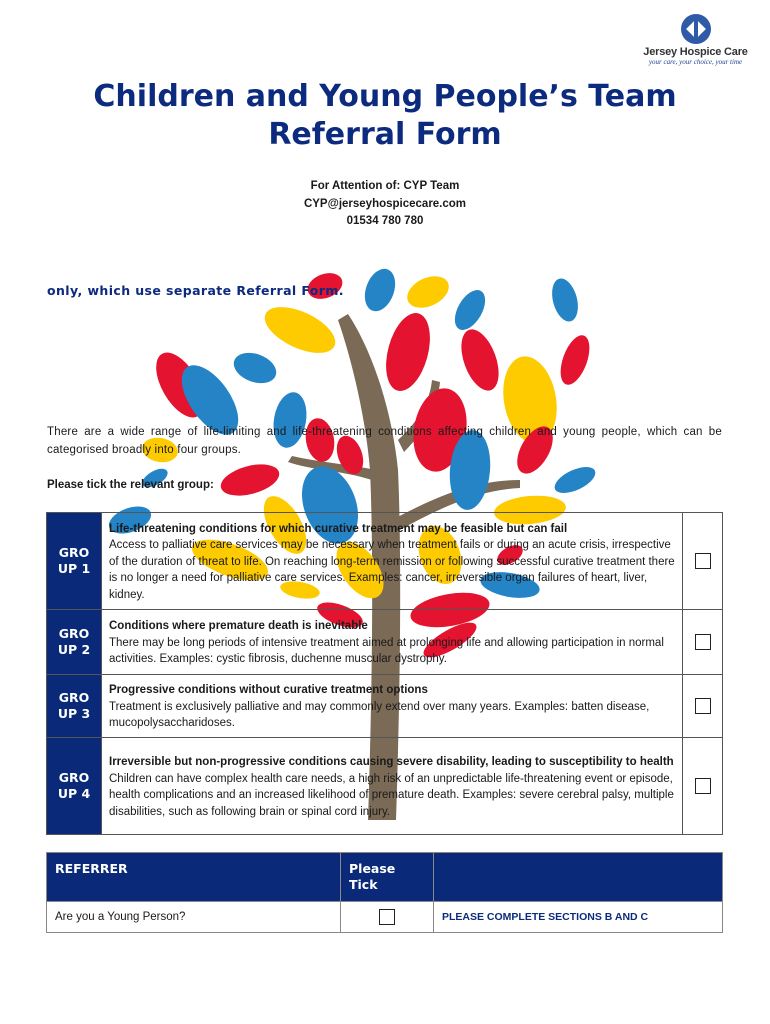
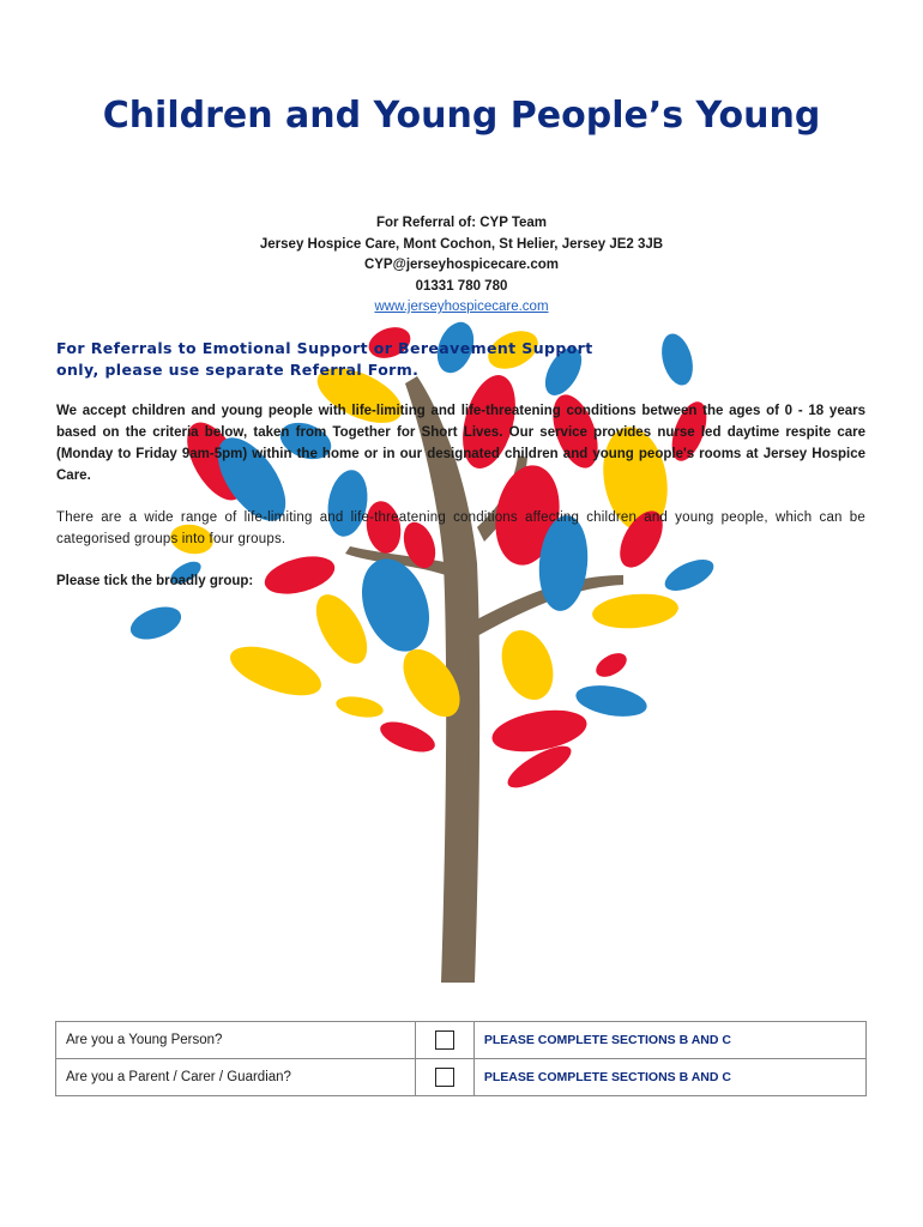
- Jersey Hospice Care
- your care, your choice, your time
- Children and Young People’s Team
+ Children and Young People’s Young
- Referral Form
- For Attention of: CYP Team
+ For Referral of: CYP Team
+ Jersey Hospice Care, Mont Cochon, St Helier, Jersey JE2 3JB
  CYP@jerseyhospicecare.com
- 01534 780 780
+ 01331 780 780
+ www.jerseyhospicecare.com
+ For Referrals to Emotional Support or Bereavement Support
- only, which use separate Referral Form.
+ only, please use separate Referral Form.
+ We accept children and young people with life-limiting and life-threatening conditions between the ages of 0 - 18 years based on the criteria below, taken from Together for Short Lives. Our service provides nurse led daytime respite care (Monday to Friday 9am-5pm) within the home or in our designated children and young people's rooms at Jersey Hospice Care.
- There are a wide range of life-limiting and life-threatening conditions affecting children and young people, which can be categorised broadly into four groups.
+ There are a wide range of life-limiting and life-threatening conditions affecting children and young people, which can be categorised groups into four groups.
- Please tick the relevant group:
+ Please tick the broadly group:
- GRO UP 1	Life-threatening conditions for which curative treatment may be feasible but can fail Access to palliative care services may be necessary when treatment fails or during an acute crisis, irrespective of the duration of threat to life. On reaching long-term remission or following successful curative treatment there is no longer a need for palliative care services. Examples: cancer, irreversible organ failures of heart, liver, kidney.
- GRO UP 2	Conditions where premature death is inevitable There may be long periods of intensive treatment aimed at prolonging life and allowing participation in normal activities. Examples: cystic fibrosis, duchenne muscular dystrophy.
- GRO UP 3	Progressive conditions without curative treatment options Treatment is exclusively palliative and may commonly extend over many years. Examples: batten disease, mucopolysaccharidoses.
- GRO UP 4	Irreversible but non-progressive conditions causing severe disability, leading to susceptibility to health Children can have complex health care needs, a high risk of an unpredictable life-threatening event or episode, health complications and an increased likelihood of premature death. Examples: severe cerebral palsy, multiple disabilities, such as following brain or spinal cord injury.
- REFERRER	Please Tick
  Are you a Young Person?		PLEASE COMPLETE SECTIONS B AND C
+ Are you a Parent / Carer / Guardian?		PLEASE COMPLETE SECTIONS B AND C
